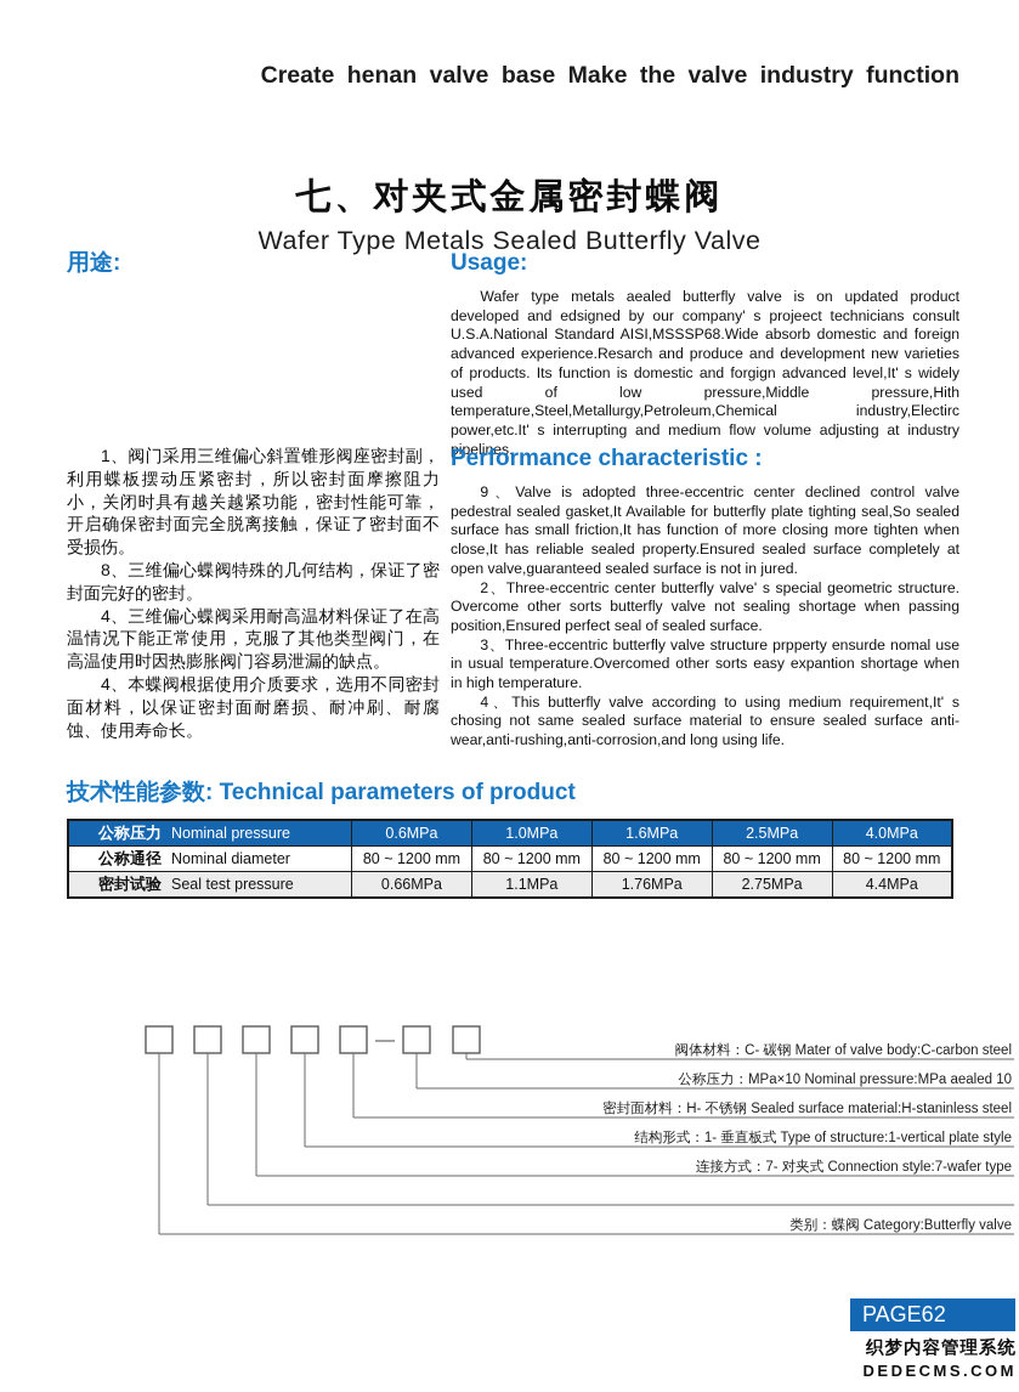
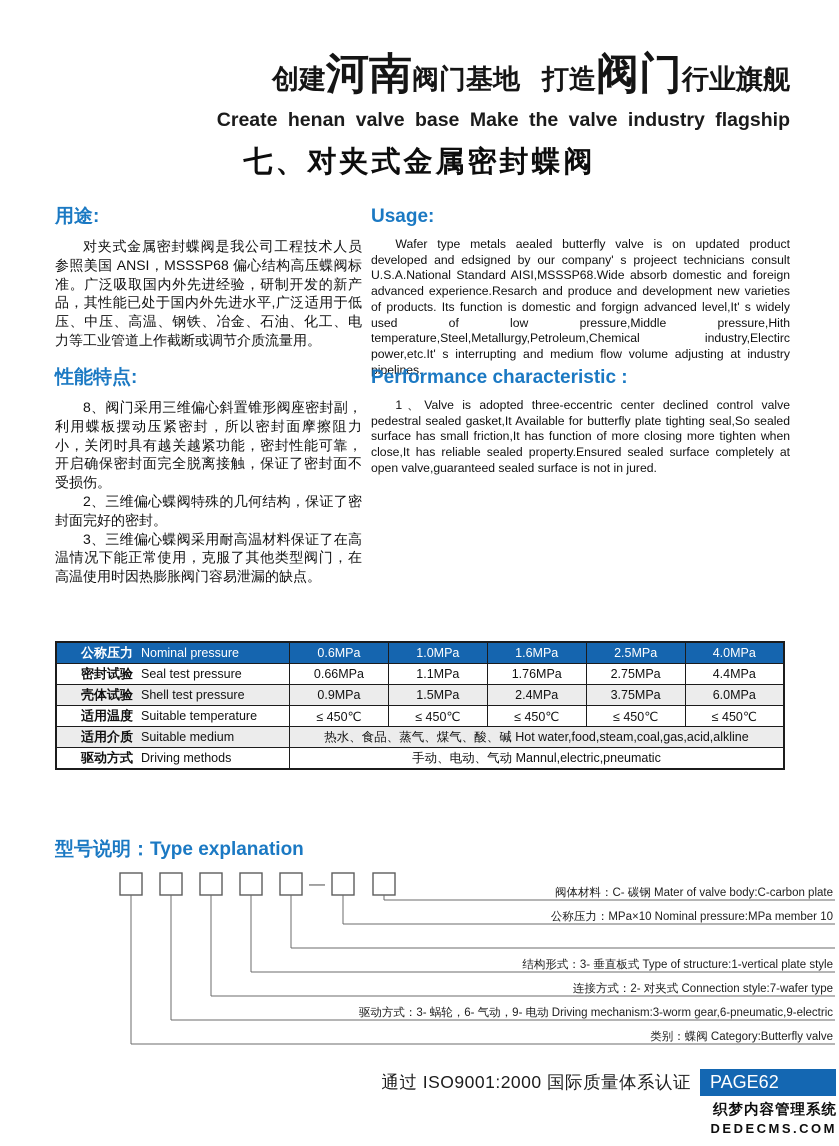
+ 创建河南阀门基地 打造阀门行业旗舰
- Create henan valve base Make the valve industry function
+ Create henan valve base Make the valve industry flagship
  七、对夹式金属密封蝶阀
- Wafer Type Metals Sealed Butterfly Valve
  用途:
+ 对夹式金属密封蝶阀是我公司工程技术人员参照美国 ANSI，MSSSP68 偏心结构高压蝶阀标准。广泛吸取国内外先进经验，研制开发的新产品，其性能已处于国内外先进水平,广泛适用于低压、中压、高温、钢铁、冶金、石油、化工、电力等工业管道上作截断或调节介质流量用。
+ 性能特点:
- 1、阀门采用三维偏心斜置锥形阀座密封副，利用蝶板摆动压紧密封，所以密封面摩擦阻力小，关闭时具有越关越紧功能，密封性能可靠，开启确保密封面完全脱离接触，保证了密封面不受损伤。
+ 8、阀门采用三维偏心斜置锥形阀座密封副，利用蝶板摆动压紧密封，所以密封面摩擦阻力小，关闭时具有越关越紧功能，密封性能可靠，开启确保密封面完全脱离接触，保证了密封面不受损伤。
- 8、三维偏心蝶阀特殊的几何结构，保证了密封面完好的密封。
+ 2、三维偏心蝶阀特殊的几何结构，保证了密封面完好的密封。
- 4、三维偏心蝶阀采用耐高温材料保证了在高温情况下能正常使用，克服了其他类型阀门，在高温使用时因热膨胀阀门容易泄漏的缺点。
+ 3、三维偏心蝶阀采用耐高温材料保证了在高温情况下能正常使用，克服了其他类型阀门，在高温使用时因热膨胀阀门容易泄漏的缺点。
- 4、本蝶阀根据使用介质要求，选用不同密封面材料，以保证密封面耐磨损、耐冲刷、耐腐蚀、使用寿命长。
  Usage:
  Wafer type metals aealed butterfly valve is on updated product developed and edsigned by our company' s projeect technicians consult U.S.A.National Standard AISI,MSSSP68.Wide absorb domestic and foreign advanced experience.Resarch and produce and development new varieties of products. Its function is domestic and forgign advanced level,It' s widely used of low pressure,Middle pressure,Hith temperature,Steel,Metallurgy,Petroleum,Chemical industry,Electirc power,etc.It' s interrupting and medium flow volume adjusting at industry pipelines.
  Performance characteristic :
- 9、Valve is adopted three-eccentric center declined control valve pedestral sealed gasket,It Available for butterfly plate tighting seal,So sealed surface has small friction,It has function of more closing more tighten when close,It has reliable sealed property.Ensured sealed surface completely at open valve,guaranteed sealed surface is not in jured.
+ 1、Valve is adopted three-eccentric center declined control valve pedestral sealed gasket,It Available for butterfly plate tighting seal,So sealed surface has small friction,It has function of more closing more tighten when close,It has reliable sealed property.Ensured sealed surface completely at open valve,guaranteed sealed surface is not in jured.
- 2、Three-eccentric center butterfly valve' s special geometric structure. Overcome other sorts butterfly valve not sealing shortage when passing position,Ensured perfect seal of sealed surface.
- 3、Three-eccentric butterfly valve structure prpperty ensurde nomal use in usual temperature.Overcomed other sorts easy expantion shortage when in high temperature.
- 4、This butterfly valve according to using medium requirement,It' s chosing not same sealed surface material to ensure sealed surface anti-wear,anti-rushing,anti-corrosion,and long using life.
- 技术性能参数: Technical parameters of product
  公称压力 Nominal pressure	0.6MPa	1.0MPa	1.6MPa	2.5MPa	4.0MPa
- 公称通径 Nominal diameter	80 ~ 1200 mm	80 ~ 1200 mm	80 ~ 1200 mm	80 ~ 1200 mm	80 ~ 1200 mm
  密封试验 Seal test pressure	0.66MPa	1.1MPa	1.76MPa	2.75MPa	4.4MPa
+ 壳体试验 Shell test pressure	0.9MPa	1.5MPa	2.4MPa	3.75MPa	6.0MPa
+ 适用温度 Suitable temperature	≤ 450℃	≤ 450℃	≤ 450℃	≤ 450℃	≤ 450℃
+ 适用介质 Suitable medium	热水、食品、蒸气、煤气、酸、碱 Hot water,food,steam,coal,gas,acid,alkline
+ 驱动方式 Driving methods	手动、电动、气动 Mannul,electric,pneumatic
+ 型号说明：Type explanation
  —
- 阀体材料：C- 碳钢 Mater of valve body:C-carbon steel
+ 阀体材料：C- 碳钢 Mater of valve body:C-carbon plate
- 公称压力：MPa×10 Nominal pressure:MPa aealed 10
+ 公称压力：MPa×10 Nominal pressure:MPa member 10
- 密封面材料：H- 不锈钢 Sealed surface material:H-staninless steel
- 结构形式：1- 垂直板式 Type of structure:1-vertical plate style
+ 结构形式：3- 垂直板式 Type of structure:1-vertical plate style
- 连接方式：7- 对夹式 Connection style:7-wafer type
+ 连接方式：2- 对夹式 Connection style:7-wafer type
+ 驱动方式：3- 蜗轮，6- 气动，9- 电动 Driving mechanism:3-worm gear,6-pneumatic,9-electric
  类别：蝶阀 Category:Butterfly valve
+ 通过 ISO9001:2000 国际质量体系认证
  PAGE62
  织梦内容管理系统
  DEDECMS.COM
